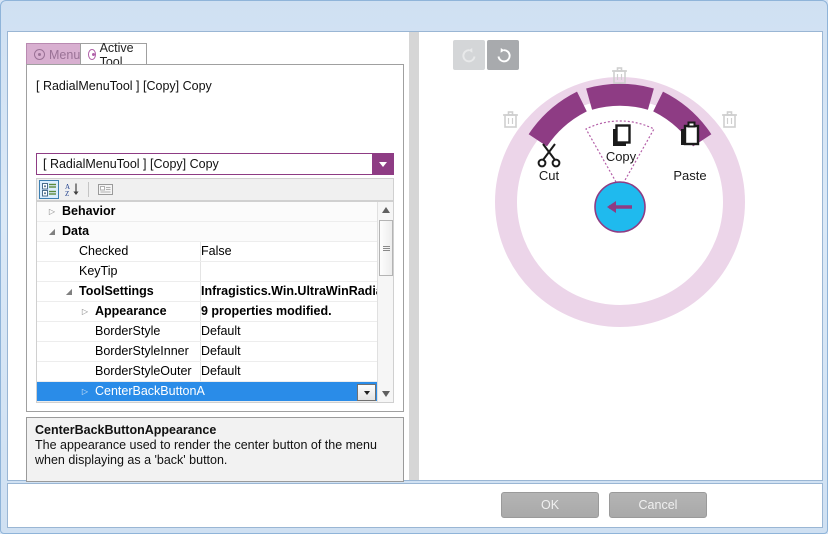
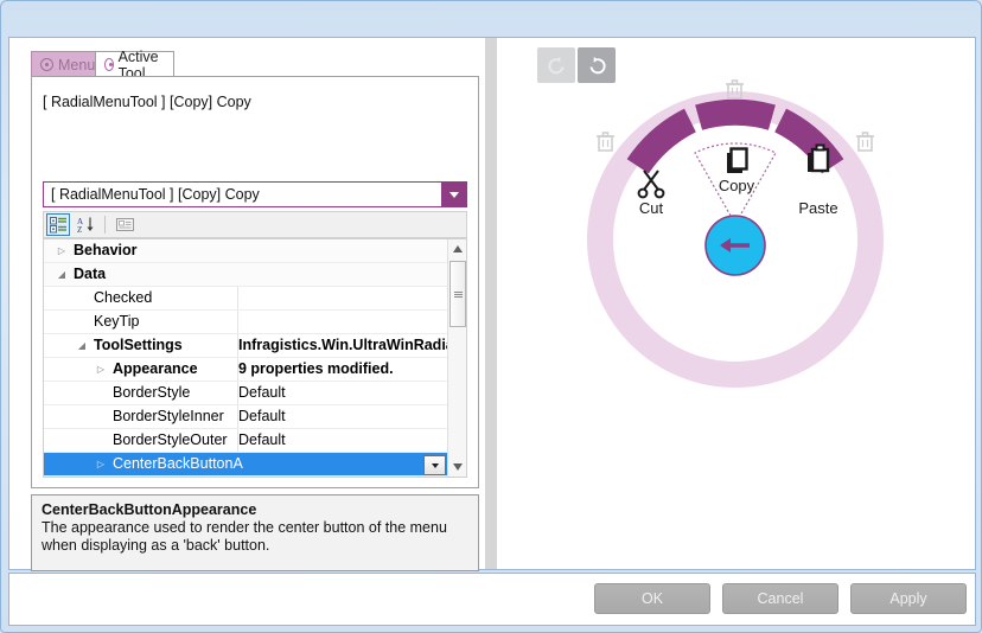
  Menu
  Active Tool
  [ RadialMenuTool ] [Copy] Copy
  [ RadialMenuTool ] [Copy] Copy
  A
  Z
  ▷
  Behavior
  ◢
  Data
  Checked
- False
  KeyTip
  ◢
  ToolSettings
  Infragistics.Win.UltraWinRadi
  ▷
  Appearance
  9 properties modified.
  BorderStyle
  Default
  BorderStyleInner
  Default
  BorderStyleOuter
  Default
  ▷
  CenterBackButtonA
  CenterBackButtonAppearance
  The appearance used to render the center button of the menu when displaying as a 'back' button.
  Cut
  Copy
  Paste
  OK
  Cancel
+ Apply
